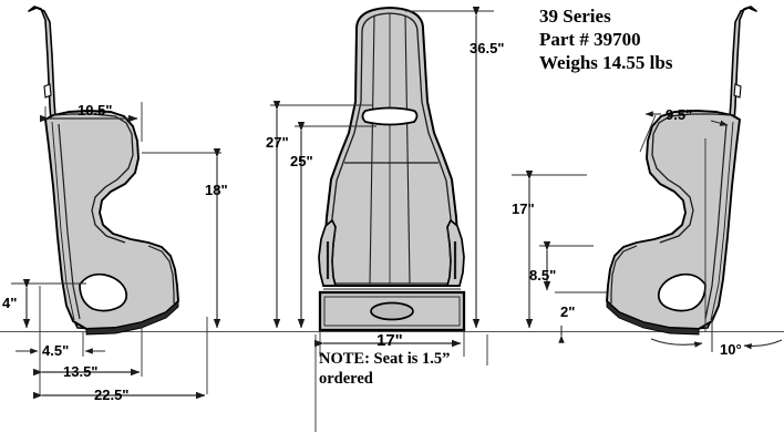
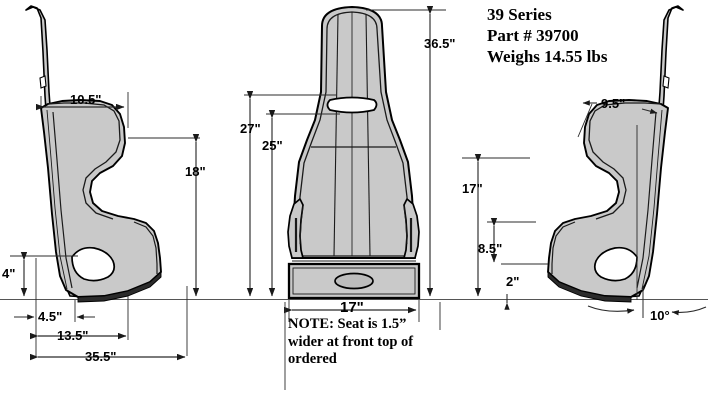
  39 Series
  Part # 39700
  Weighs 14.55 lbs
  NOTE: Seat is 1.5”
+ wider at front top of
  ordered
  10.5"
  18"
  4"
  4.5"
  13.5"
- 22.5"
+ 35.5"
  36.5"
  27"
  25"
  17"
  9.5"
  17"
  8.5"
  2"
  10°
